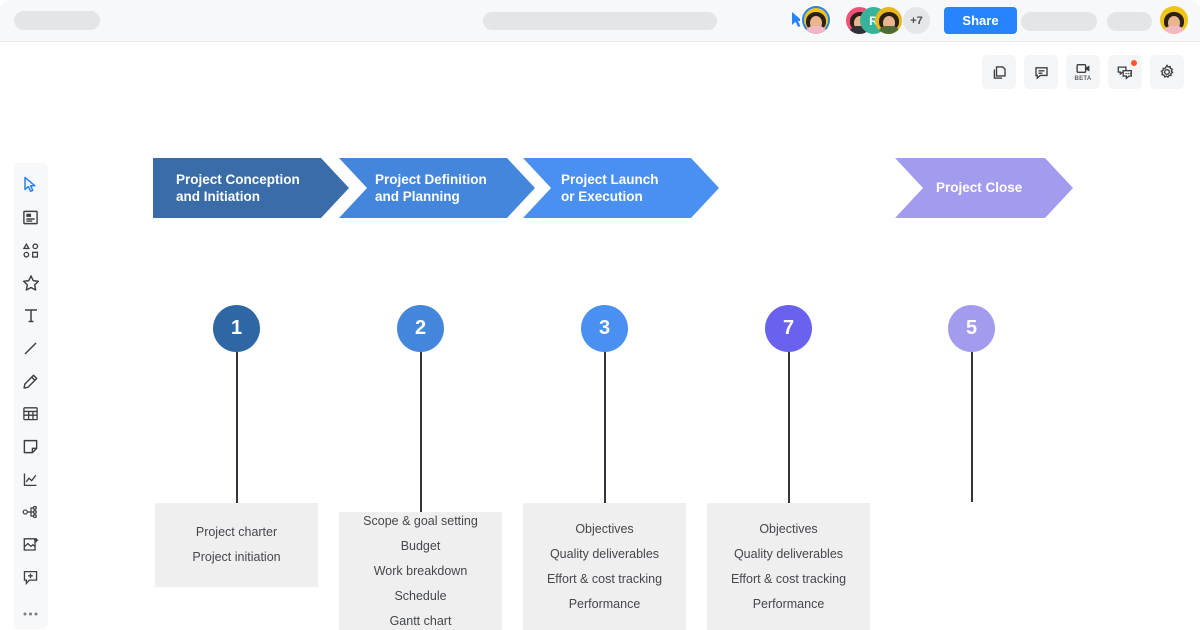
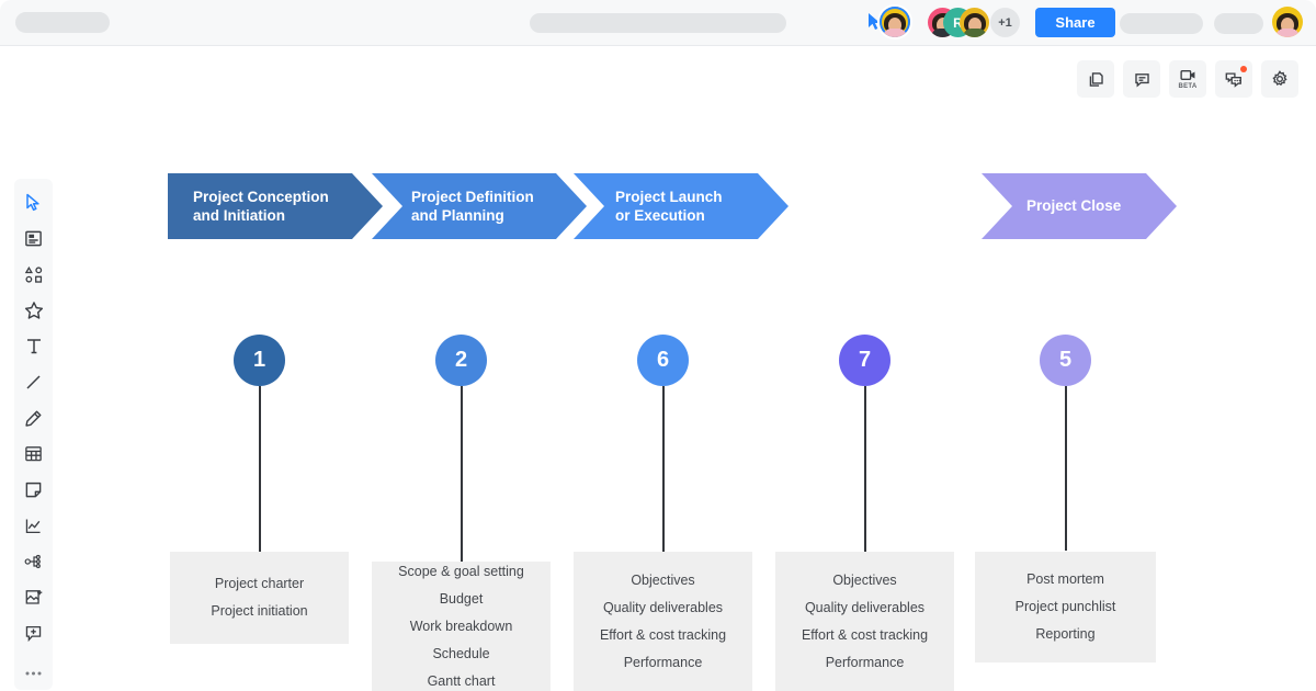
  R
- +7
+ +1
  Share
  Project Conception
  and Initiation
  Project Definition
  and Planning
  Project Launch
  or Execution
  Project Close
  1
  2
- 3
+ 6
  7
  5
  Project charter
  Project initiation
  Scope & goal setting
  Budget
  Work breakdown
  Schedule
  Gantt chart
  Objectives
  Quality deliverables
  Effort & cost tracking
  Performance
  Objectives
  Quality deliverables
  Effort & cost tracking
  Performance
+ Post mortem
+ Project punchlist
+ Reporting
